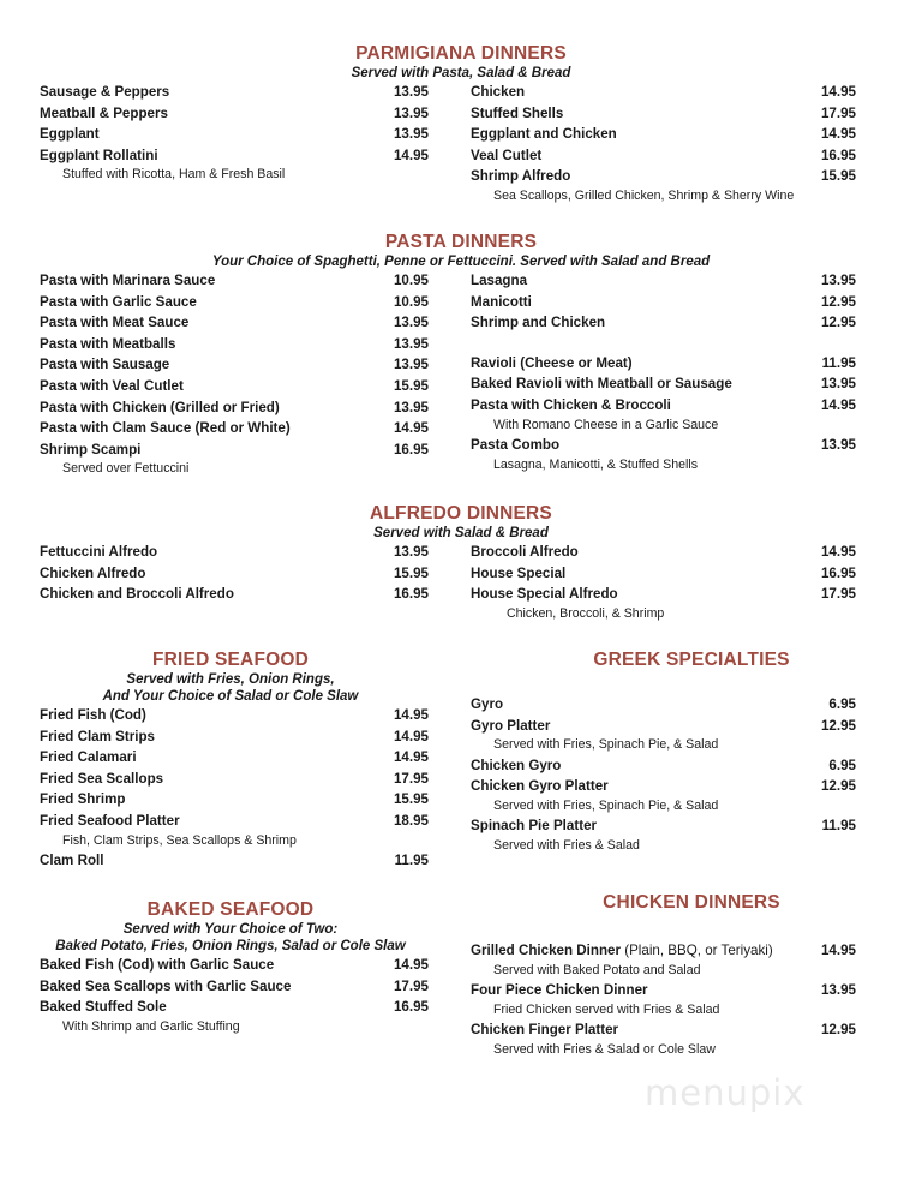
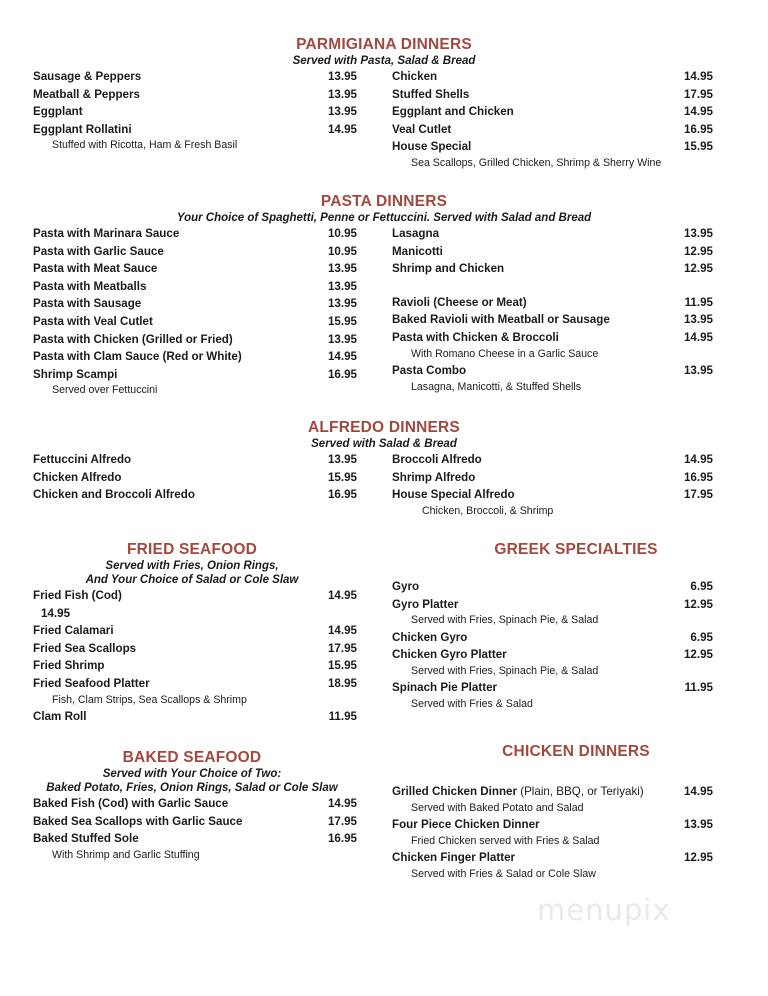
  PARMIGIANA DINNERS
  Served with Pasta, Salad & Bread
  Sausage & Peppers
  13.95
  Meatball & Peppers
  13.95
  Eggplant
  13.95
  Eggplant Rollatini
  14.95
  Stuffed with Ricotta, Ham & Fresh Basil
  Chicken
  14.95
  Stuffed Shells
  17.95
  Eggplant and Chicken
  14.95
  Veal Cutlet
  16.95
- Shrimp Alfredo
+ House Special
  15.95
  Sea Scallops, Grilled Chicken, Shrimp & Sherry Wine
  PASTA DINNERS
  Your Choice of Spaghetti, Penne or Fettuccini. Served with Salad and Bread
  Pasta with Marinara Sauce
  10.95
  Pasta with Garlic Sauce
  10.95
  Pasta with Meat Sauce
  13.95
  Pasta with Meatballs
  13.95
  Pasta with Sausage
  13.95
  Pasta with Veal Cutlet
  15.95
  Pasta with Chicken (Grilled or Fried)
  13.95
  Pasta with Clam Sauce (Red or White)
  14.95
  Shrimp Scampi
  16.95
  Served over Fettuccini
  Lasagna
  13.95
  Manicotti
  12.95
  Shrimp and Chicken
  12.95
  Ravioli (Cheese or Meat)
  11.95
  Baked Ravioli with Meatball or Sausage
  13.95
  Pasta with Chicken & Broccoli
  14.95
  With Romano Cheese in a Garlic Sauce
  Pasta Combo
  13.95
  Lasagna, Manicotti, & Stuffed Shells
  ALFREDO DINNERS
  Served with Salad & Bread
  Fettuccini Alfredo
  13.95
  Chicken Alfredo
  15.95
  Chicken and Broccoli Alfredo
  16.95
  Broccoli Alfredo
  14.95
- House Special
+ Shrimp Alfredo
  16.95
  House Special Alfredo
  17.95
  Chicken, Broccoli, & Shrimp
  FRIED SEAFOOD
  Served with Fries, Onion Rings,
  And Your Choice of Salad or Cole Slaw
  Fried Fish (Cod)
  14.95
- Fried Clam Strips
  14.95
  Fried Calamari
  14.95
  Fried Sea Scallops
  17.95
  Fried Shrimp
  15.95
  Fried Seafood Platter
  18.95
  Fish, Clam Strips, Sea Scallops & Shrimp
  Clam Roll
  11.95
  GREEK SPECIALTIES
  Gyro
  6.95
  Gyro Platter
  12.95
  Served with Fries, Spinach Pie, & Salad
  Chicken Gyro
  6.95
  Chicken Gyro Platter
  12.95
  Served with Fries, Spinach Pie, & Salad
  Spinach Pie Platter
  11.95
  Served with Fries & Salad
  BAKED SEAFOOD
  Served with Your Choice of Two:
  Baked Potato, Fries, Onion Rings, Salad or Cole Slaw
  Baked Fish (Cod) with Garlic Sauce
  14.95
  Baked Sea Scallops with Garlic Sauce
  17.95
  Baked Stuffed Sole
  16.95
  With Shrimp and Garlic Stuffing
  CHICKEN DINNERS
  Grilled Chicken Dinner (Plain, BBQ, or Teriyaki)
  14.95
  Served with Baked Potato and Salad
  Four Piece Chicken Dinner
  13.95
  Fried Chicken served with Fries & Salad
  Chicken Finger Platter
  12.95
  Served with Fries & Salad or Cole Slaw
